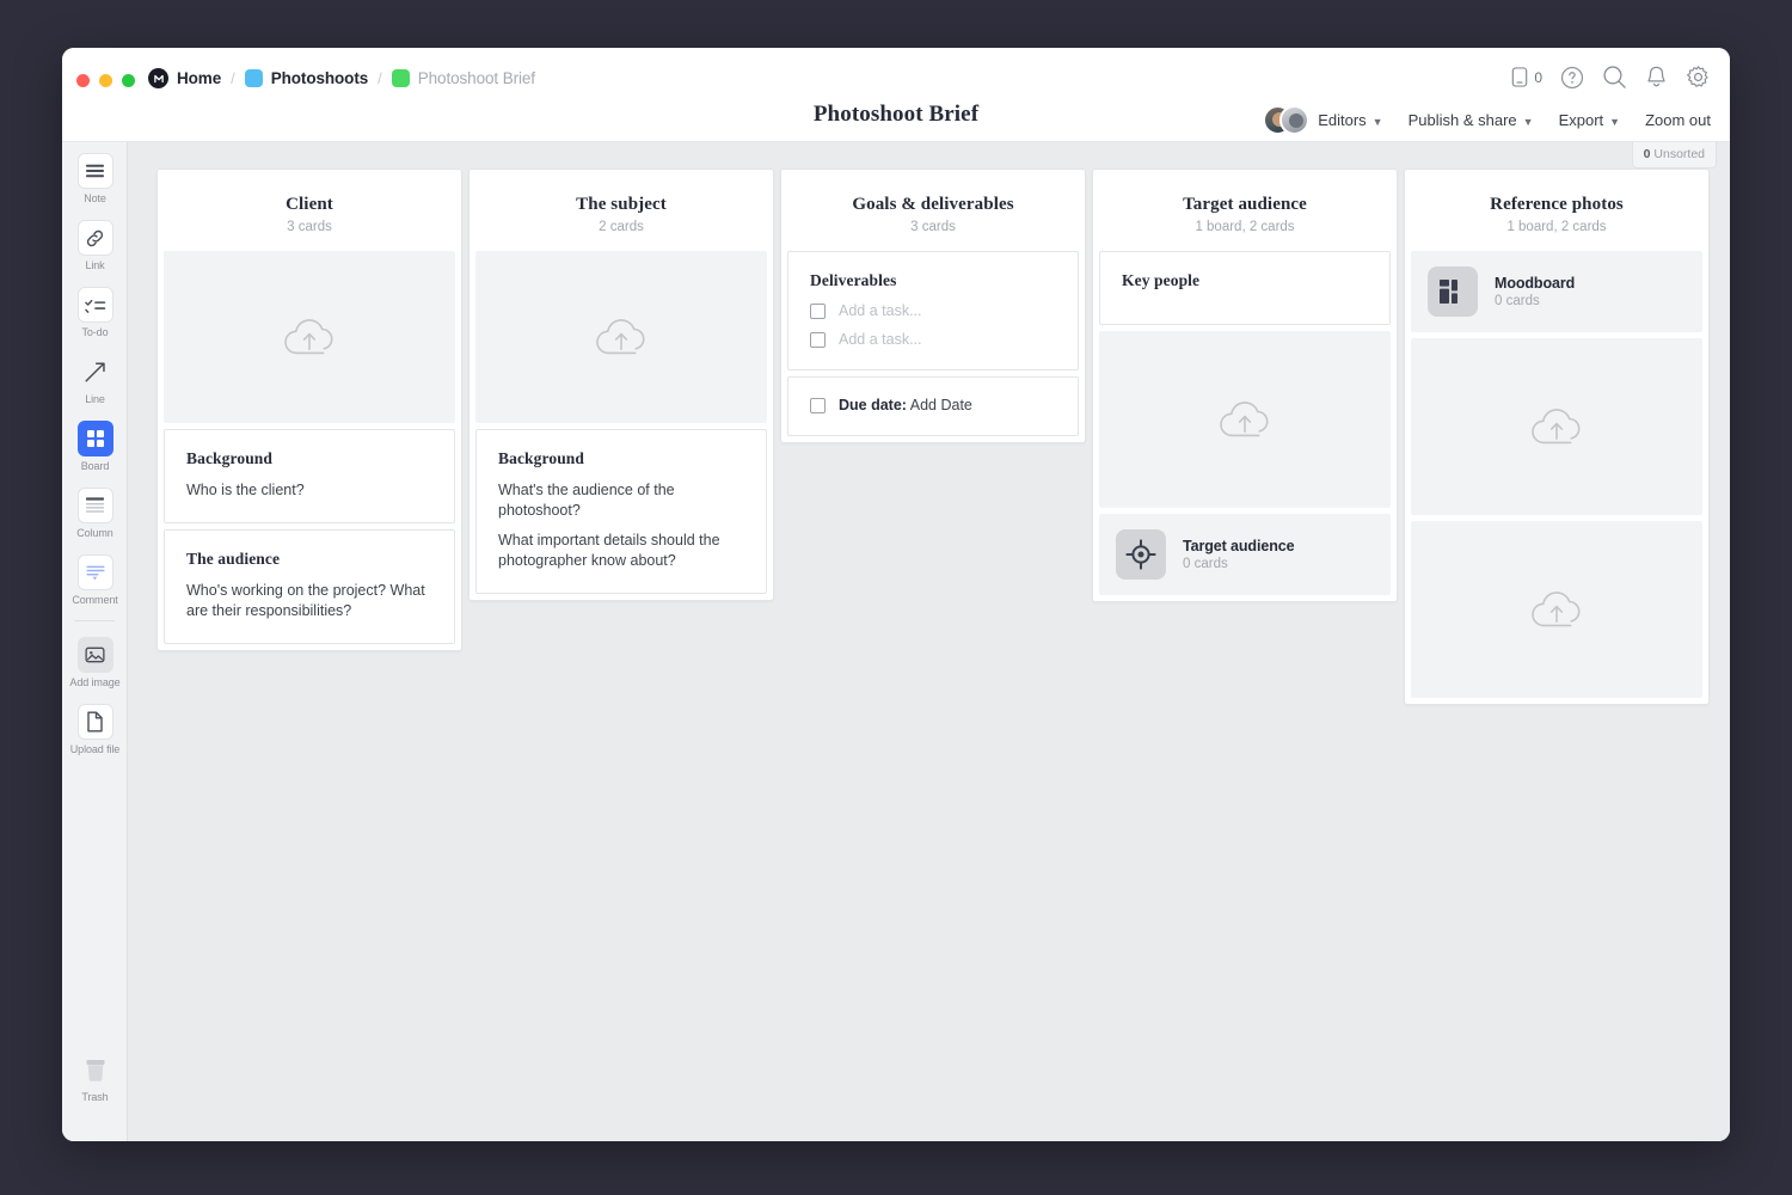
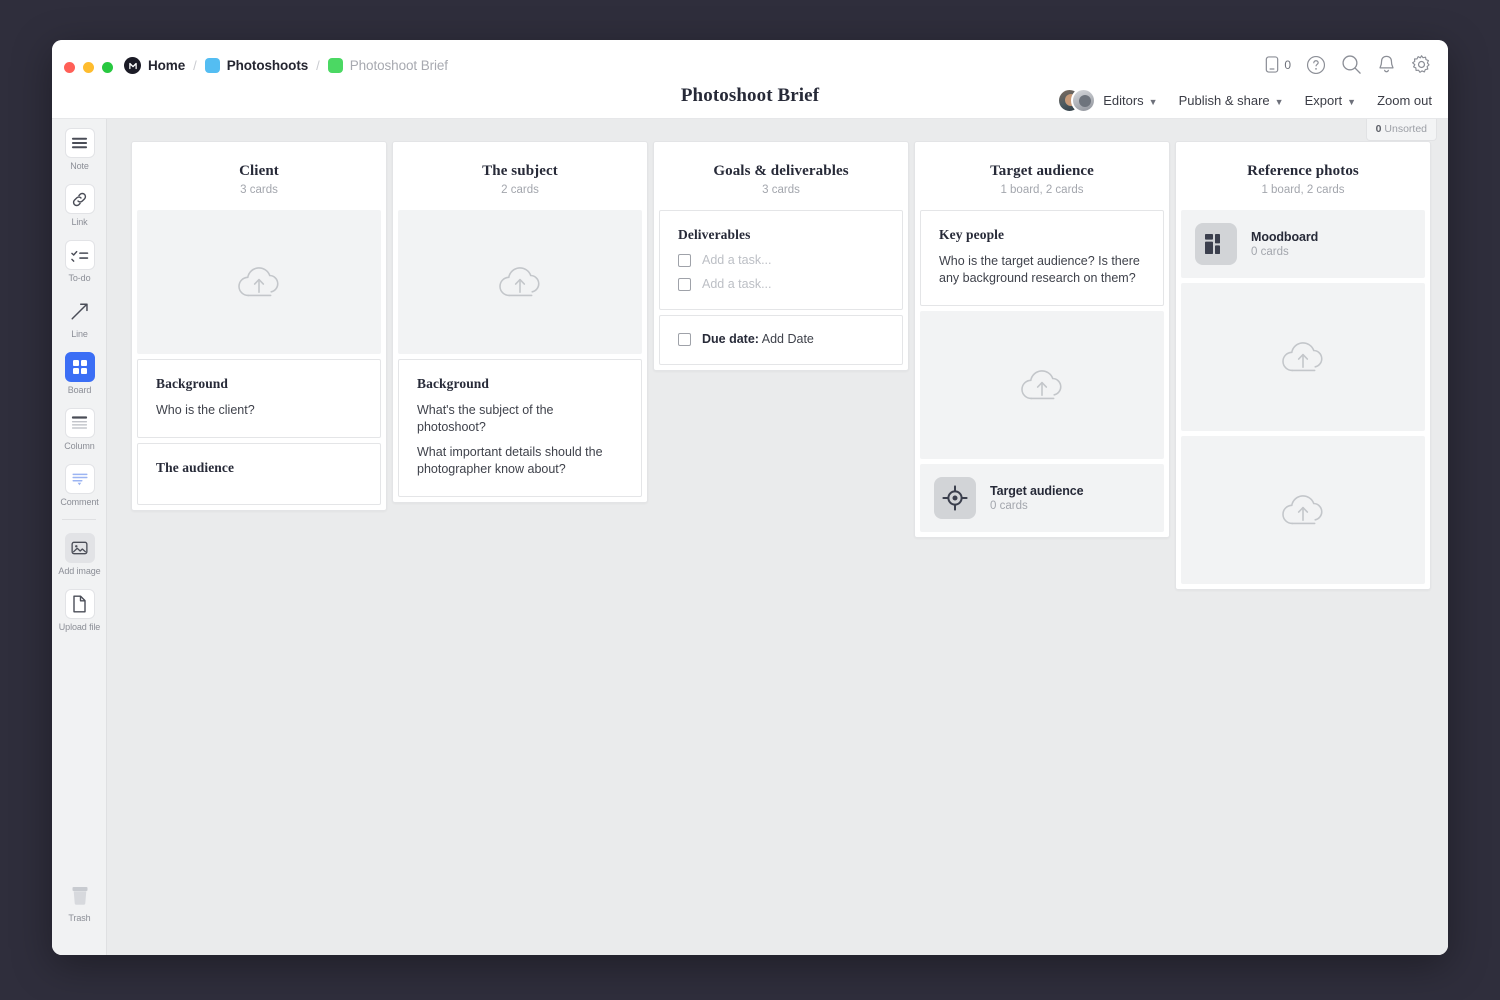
  Home
  /
  Photoshoots
  /
  Photoshoot Brief
  Photoshoot Brief
  0
  Editors
  ▼
  Publish & share
  ▼
  Export
  ▼
  Zoom out
  Note
  Link
  To-do
  Line
  Board
  Column
  Comment
  Add image
  Upload file
  Trash
  0 Unsorted
  Client
  3 cards
  Background
  Who is the client?
  The audience
- Who's working on the project? What are their responsibilities?
  The subject
  2 cards
  Background
- What's the audience of the photoshoot?
+ What's the subject of the photoshoot?
  What important details should the photographer know about?
  Goals & deliverables
  3 cards
  Deliverables
  Add a task...
  Add a task...
  Due date: Add Date
  Target audience
  1 board, 2 cards
  Key people
+ Who is the target audience? Is there any background research on them?
  Target audience
  0 cards
  Reference photos
  1 board, 2 cards
  Moodboard
  0 cards
